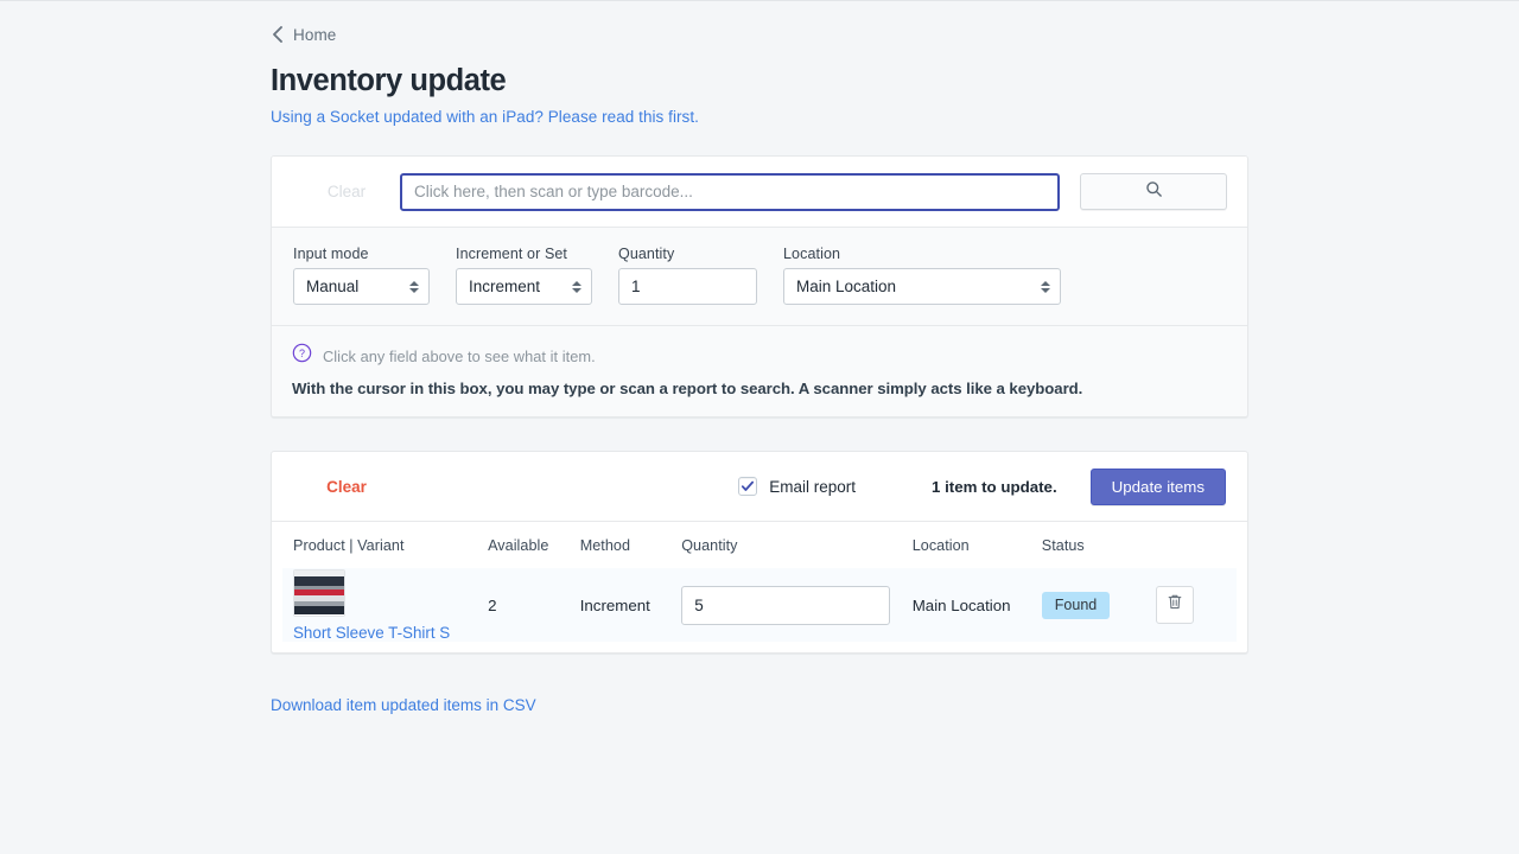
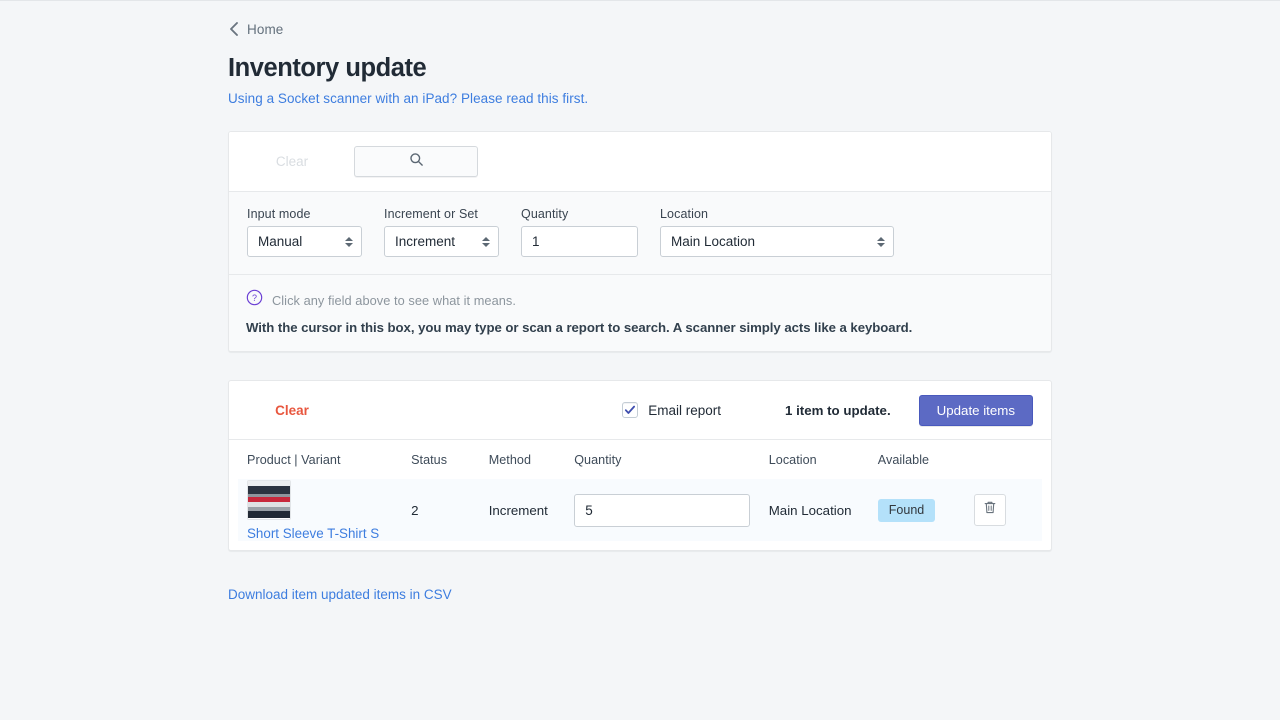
  Home
  Inventory update
- Using a Socket updated with an iPad? Please read this first.
+ Using a Socket scanner with an iPad? Please read this first.
  Clear
- Click here, then scan or type barcode...
  Input mode
  Manual
  Increment or Set
  Increment
  Quantity
  1
  Location
  Main Location
  ?
- Click any field above to see what it item.
+ Click any field above to see what it means.
  With the cursor in this box, you may type or scan a report to search. A scanner simply acts like a keyboard.
  Clear
  Email report
  1 item to update.
  Update items
  Product | Variant
- Available
+ Status
  Method
  Quantity
  Location
- Status
+ Available
  Short Sleeve T-Shirt S
  2
  Increment
  5
  Main Location
  Found
  Download item updated items in CSV
